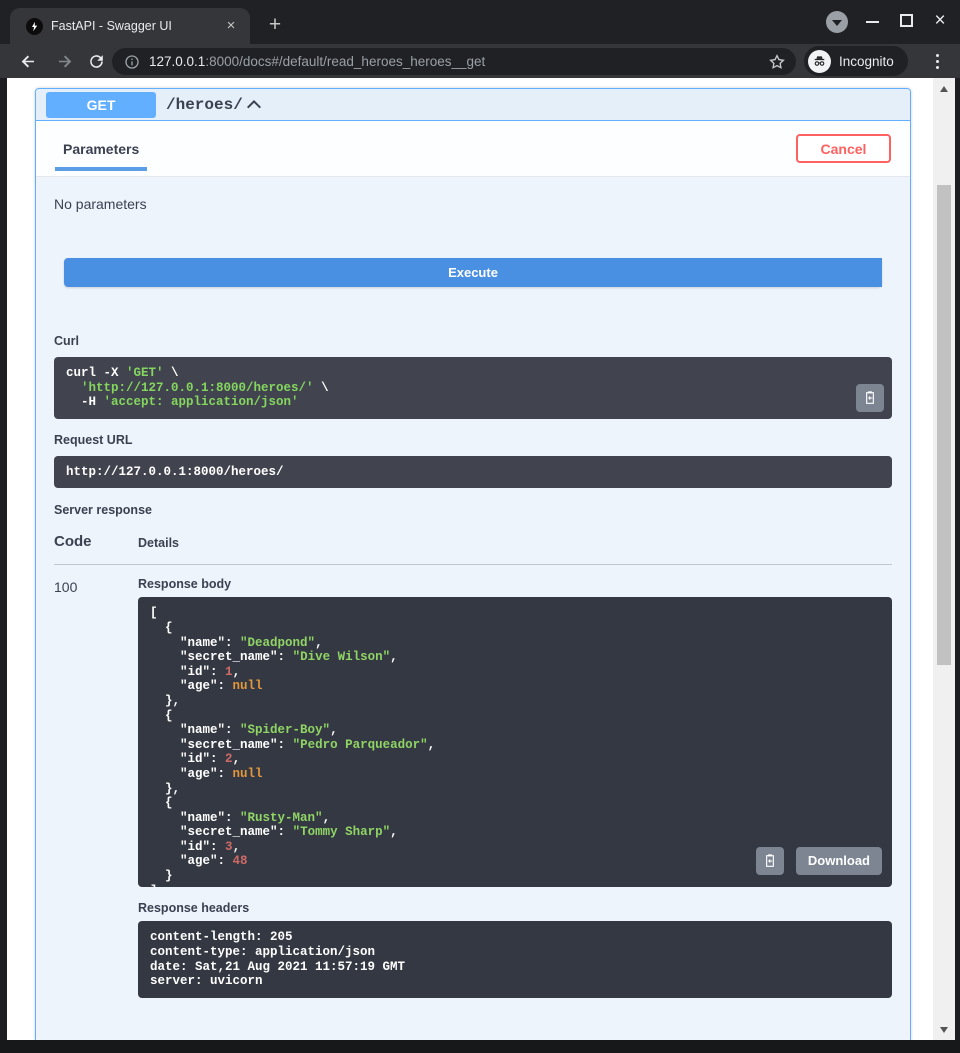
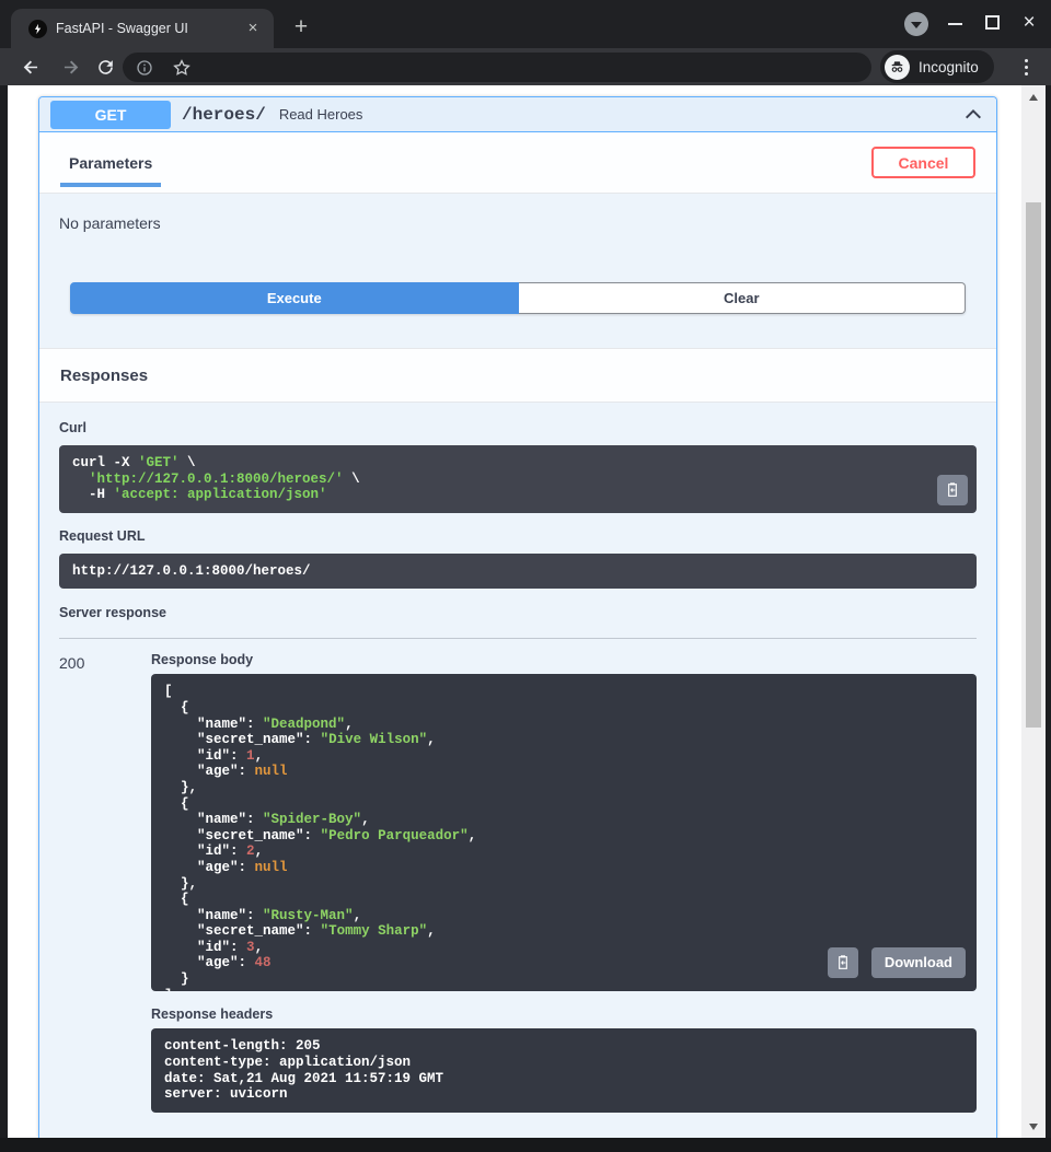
  FastAPI - Swagger UI
  ×
  +
  ×
- 127.0.0.1:8000/docs#/default/read_heroes_heroes__get
  Incognito
  GET
  /heroes/
+ Read Heroes
  Parameters
  Cancel
  No parameters
  Execute
+ Clear
+ Responses
  Curl
  curl -X 'GET' \ 'http://127.0.0.1:8000/heroes/' \ -H 'accept: application/json'
  Request URL
  http://127.0.0.1:8000/heroes/
  Server response
- Code
- Details
- 100
+ 200
  Response body
  [ { "name": "Deadpond", "secret_name": "Dive Wilson", "id": 1, "age": null }, { "name": "Spider-Boy", "secret_name": "Pedro Parqueador", "id": 2, "age": null }, { "name": "Rusty-Man", "secret_name": "Tommy Sharp", "id": 3, "age": 48 }
  Download
  Response headers
  content-length: 205
  content-type: application/json
  date: Sat,21 Aug 2021 11:57:19 GMT
  server: uvicorn
